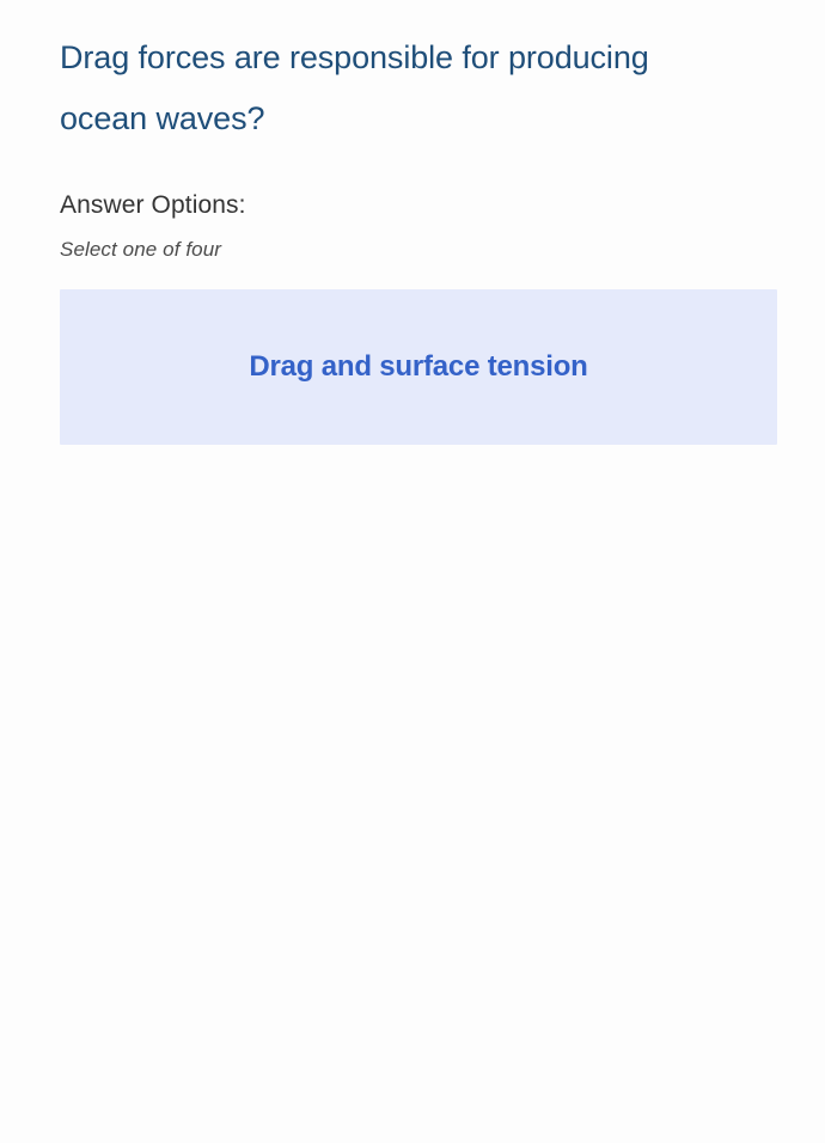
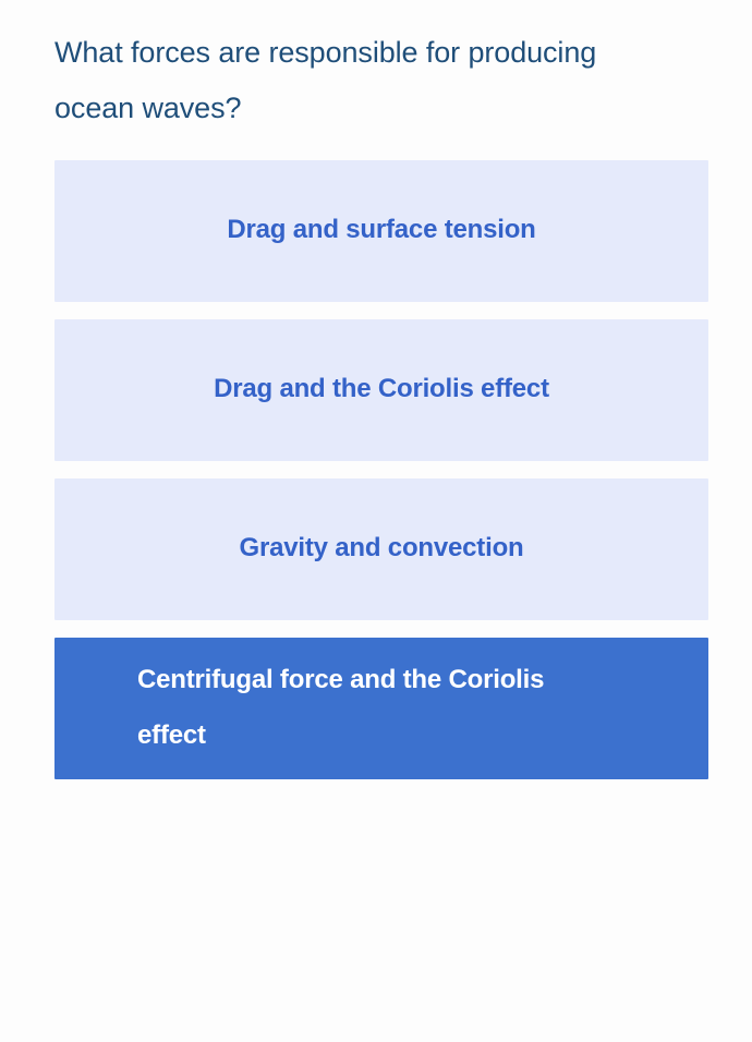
- Drag forces are responsible for producing ocean waves?
+ What forces are responsible for producing ocean waves?
- Answer Options:
- Select one of four
  Drag and surface tension
+ Drag and the Coriolis effect
+ Gravity and convection
+ Centrifugal force and the Coriolis effect
